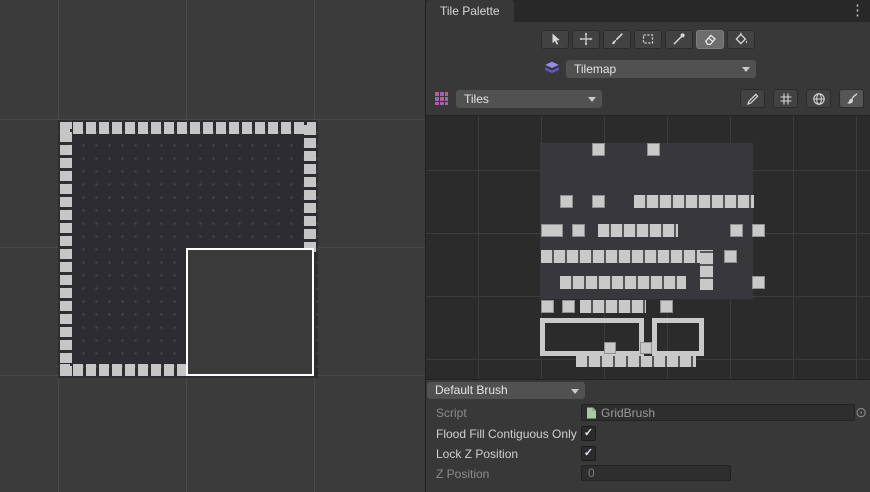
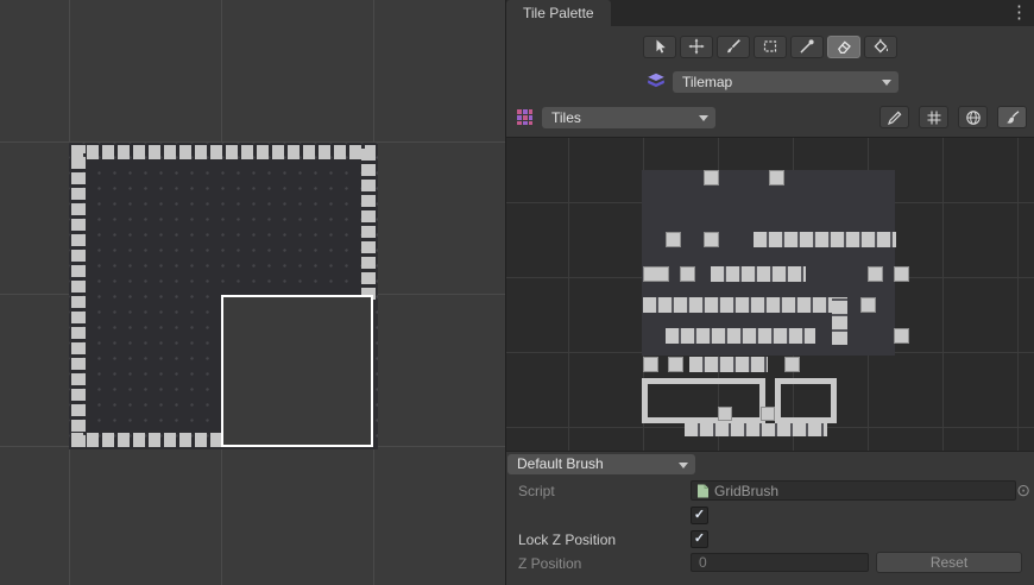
  Tile Palette
  ⋮
  Tilemap
  Tiles
  Default Brush
  Script
  GridBrush
  ⊙
- Flood Fill Contiguous Only
  ✓
  Lock Z Position
  ✓
  Z Position
  0
+ Reset
